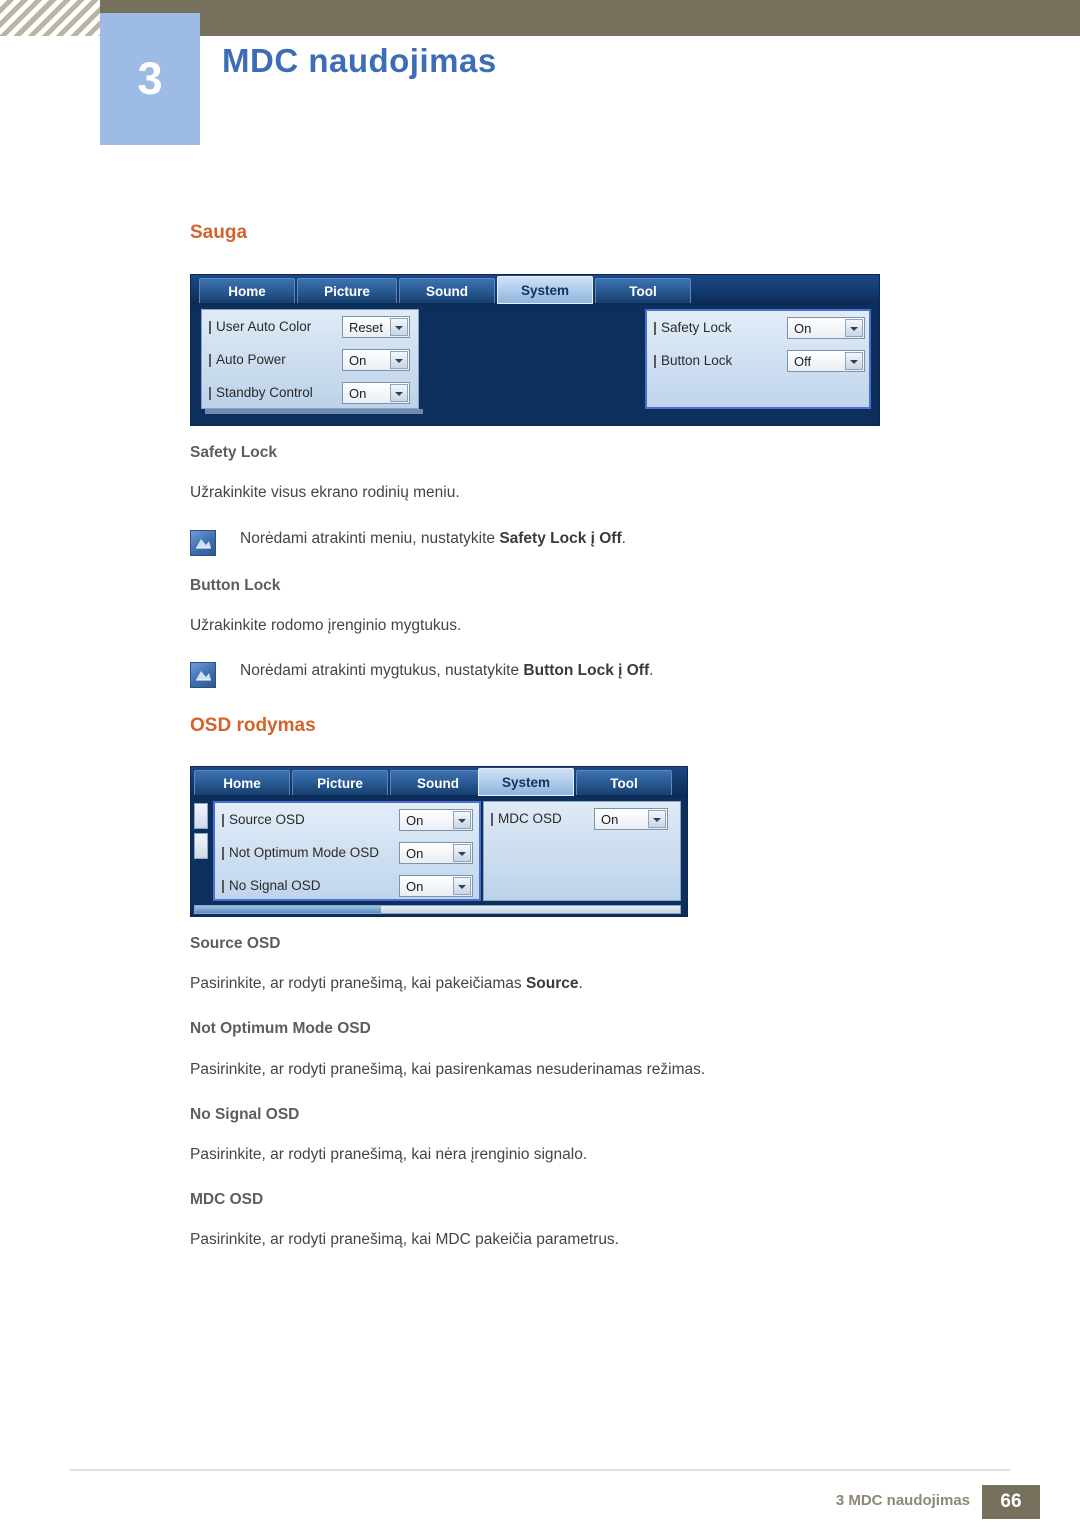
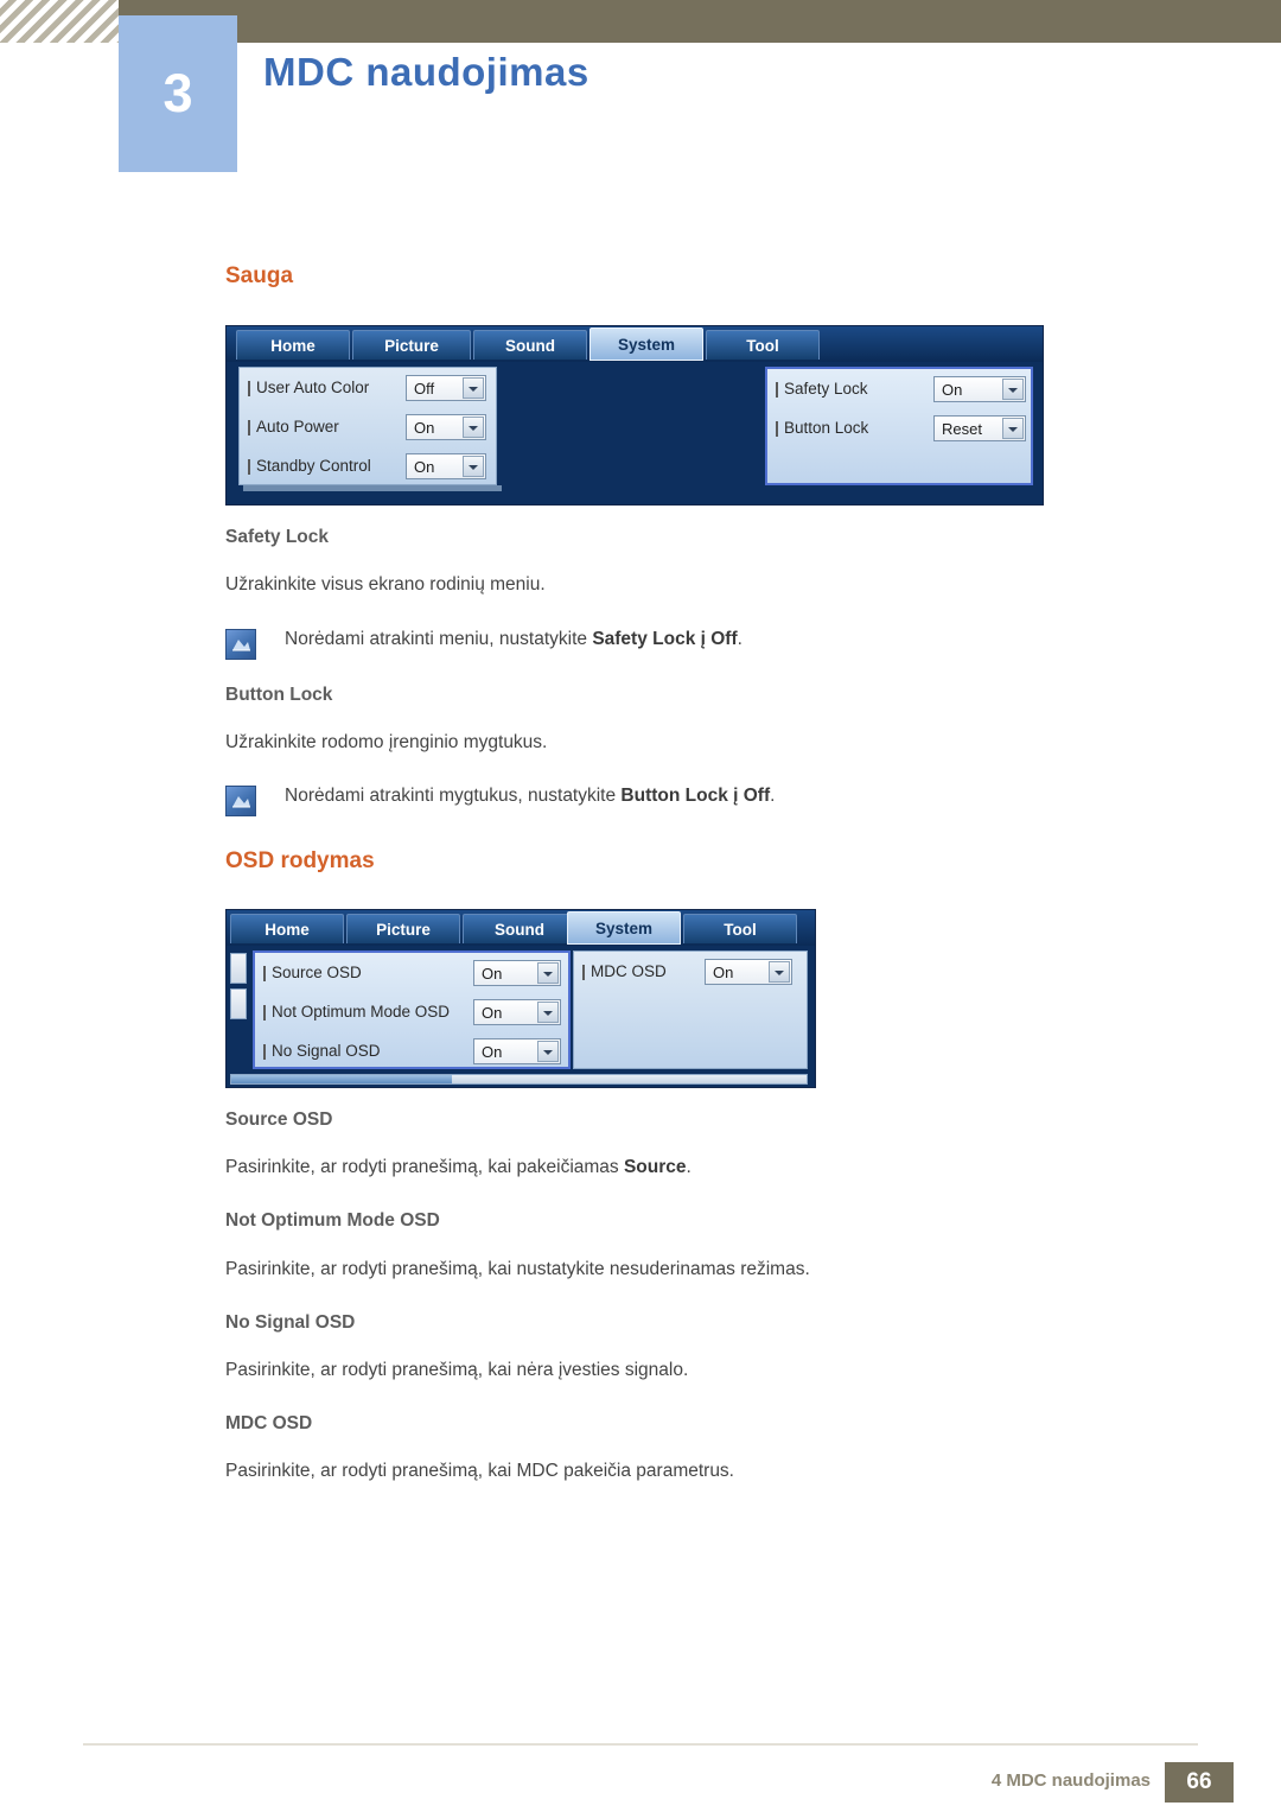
  3
  MDC naudojimas
  Sauga
  Home
  Picture
  Sound
  System
  Tool
  User Auto Color
- Reset
+ Off
  Auto Power
  On
  Standby Control
  On
  Safety Lock
  On
  Button Lock
- Off
+ Reset
  Safety Lock
  Užrakinkite visus ekrano rodinių meniu.
  Norėdami atrakinti meniu, nustatykite Safety Lock į Off.
  Button Lock
  Užrakinkite rodomo įrenginio mygtukus.
  Norėdami atrakinti mygtukus, nustatykite Button Lock į Off.
  OSD rodymas
  Home
  Picture
  Sound
  System
  Tool
  Source OSD
  On
  Not Optimum Mode OSD
  On
  No Signal OSD
  On
  MDC OSD
  On
  Source OSD
  Pasirinkite, ar rodyti pranešimą, kai pakeičiamas Source.
  Not Optimum Mode OSD
- Pasirinkite, ar rodyti pranešimą, kai pasirenkamas nesuderinamas režimas.
+ Pasirinkite, ar rodyti pranešimą, kai nustatykite nesuderinamas režimas.
  No Signal OSD
- Pasirinkite, ar rodyti pranešimą, kai nėra įrenginio signalo.
+ Pasirinkite, ar rodyti pranešimą, kai nėra įvesties signalo.
  MDC OSD
  Pasirinkite, ar rodyti pranešimą, kai MDC pakeičia parametrus.
- 3 MDC naudojimas
+ 4 MDC naudojimas
  66
